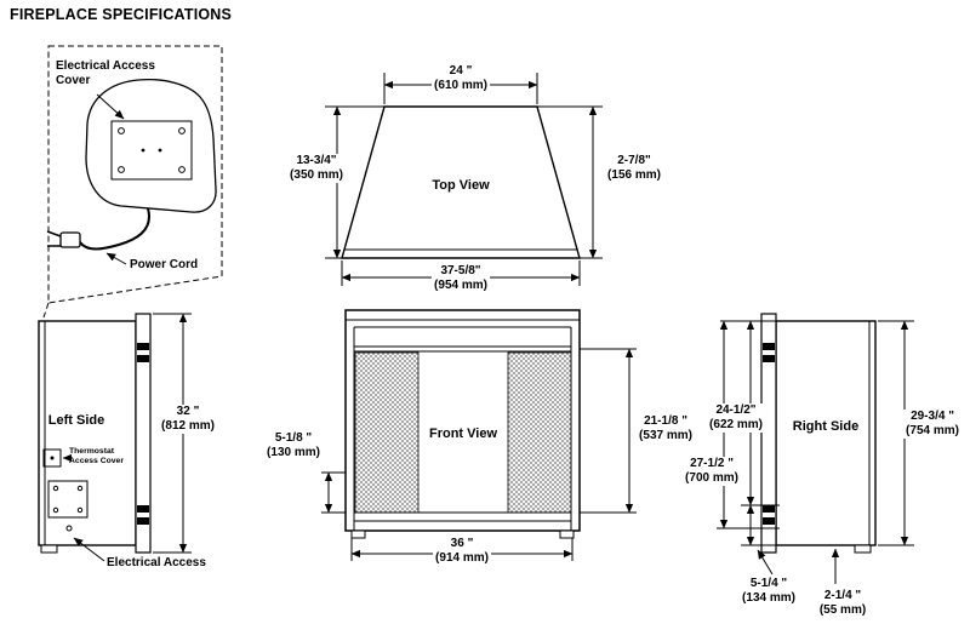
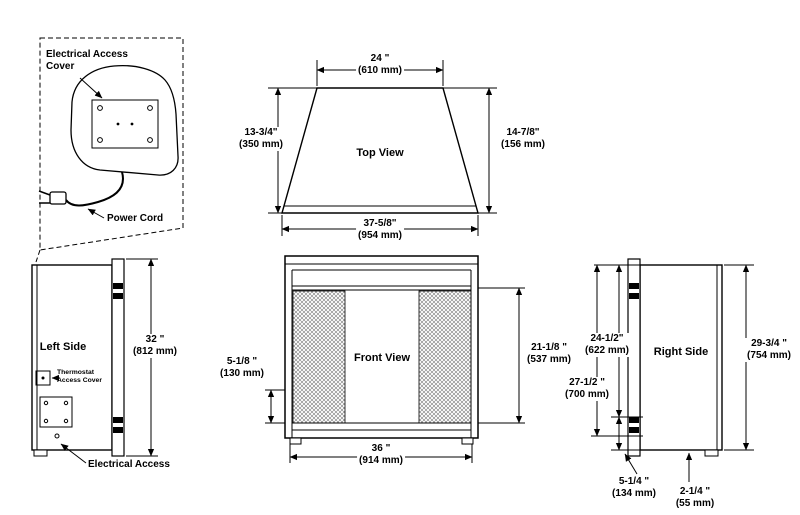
- FIREPLACE SPECIFICATIONS
  Electrical Access
  Cover
  Power Cord
  Left Side
  32 "
  (812 mm)
  Electrical Access
  24 "
  (610 mm)
  13-3/4"
  (350 mm)
  Top View
- 2-7/8"
+ 14-7/8"
  (156 mm)
  37-5/8"
  (954 mm)
  5-1/8 "
  (130 mm)
  Front View
  21-1/8 "
  (537 mm)
  36 "
  (914 mm)
  24-1/2"
  (622 mm)
  Right Side
  27-1/2 "
  (700 mm)
  29-3/4 "
  (754 mm)
  5-1/4 "
  (134 mm)
  2-1/4 "
  (55 mm)
